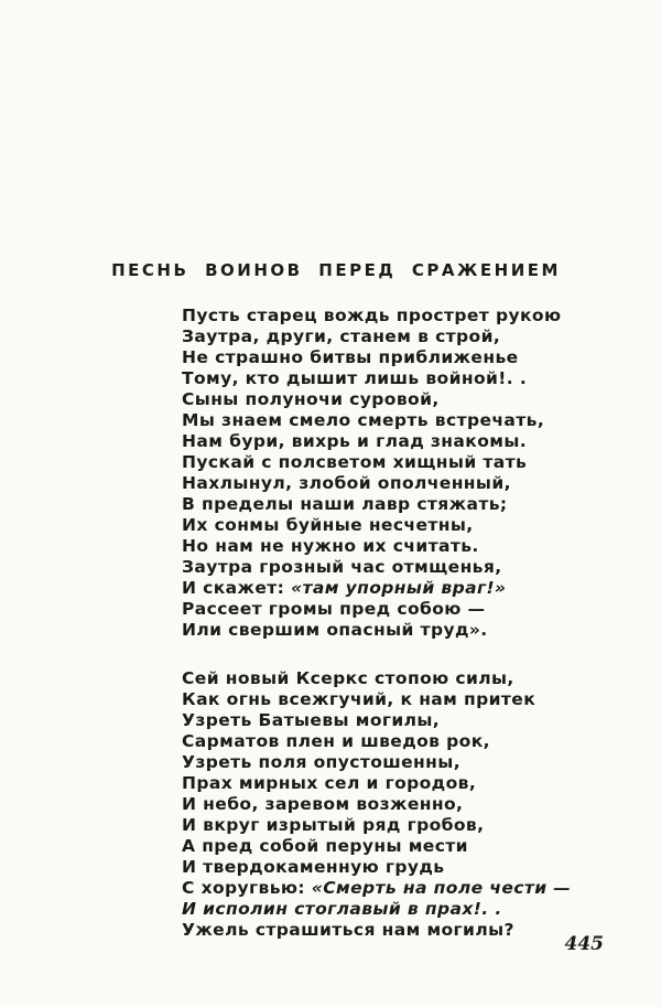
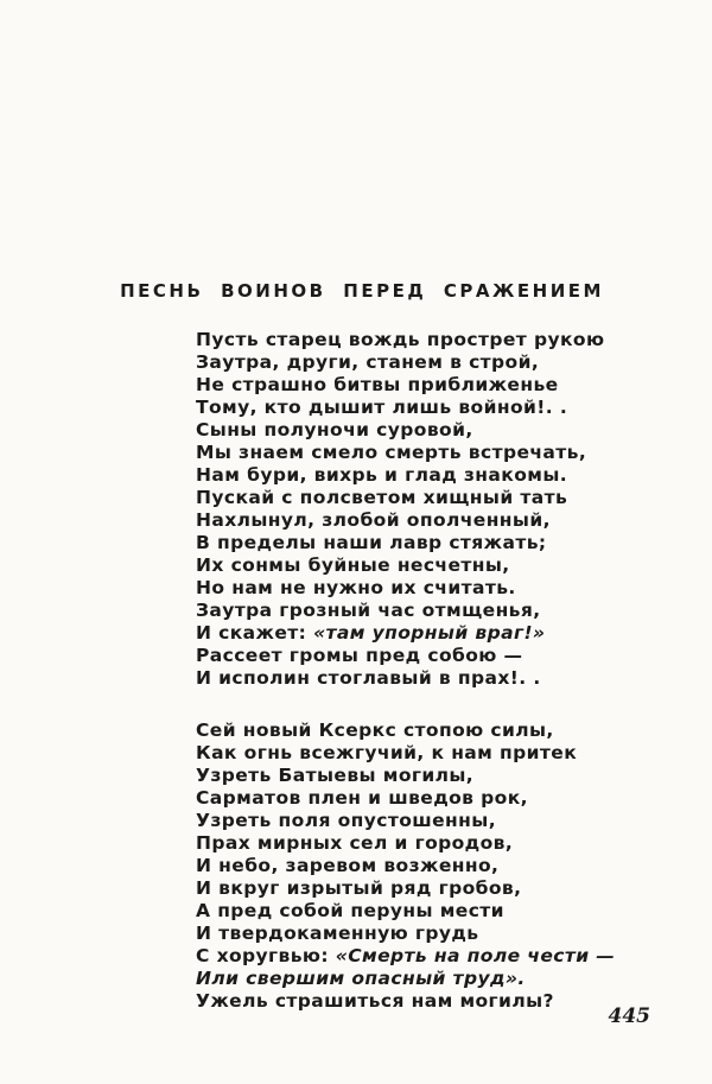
  ПЕСНЬ ВОИНОВ ПЕРЕД СРАЖЕНИЕМ
  Пусть старец вождь прострет рукою
  Заутра, други, станем в строй,
  Не страшно битвы приближенье
  Тому, кто дышит лишь войной!. .
  Сыны полуночи суровой,
  Мы знаем смело смерть встречать,
  Нам бури, вихрь и глад знакомы.
  Пускай с полсветом хищный тать
  Нахлынул, злобой ополченный,
  В пределы наши лавр стяжать;
  Их сонмы буйные несчетны,
  Но нам не нужно их считать.
  Заутра грозный час отмщенья,
  И скажет: «там упорный враг!»
  Рассеет громы пред собою —
- Или свершим опасный труд».
+ И исполин стоглавый в прах!. .
  Сей новый Ксеркс стопою силы,
  Как огнь всежгучий, к нам притек
  Узреть Батыевы могилы,
  Сарматов плен и шведов рок,
  Узреть поля опустошенны,
  Прах мирных сел и городов,
  И небо, заревом возженно,
  И вкруг изрытый ряд гробов,
  А пред собой перуны мести
  И твердокаменную грудь
  С хоругвью: «Смерть на поле чести —
- И исполин стоглавый в прах!. .
+ Или свершим опасный труд».
  Ужель страшиться нам могилы?
  445
